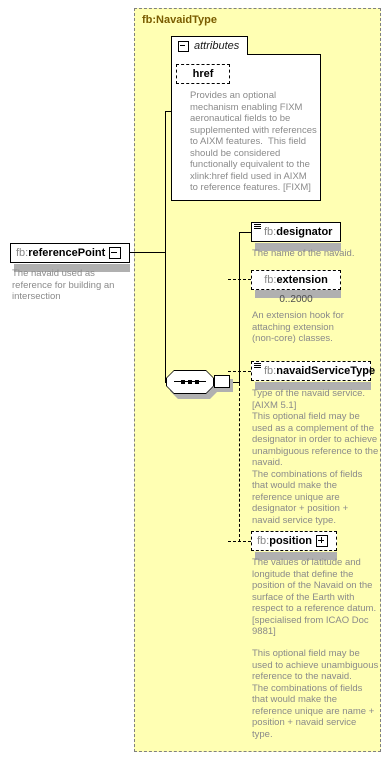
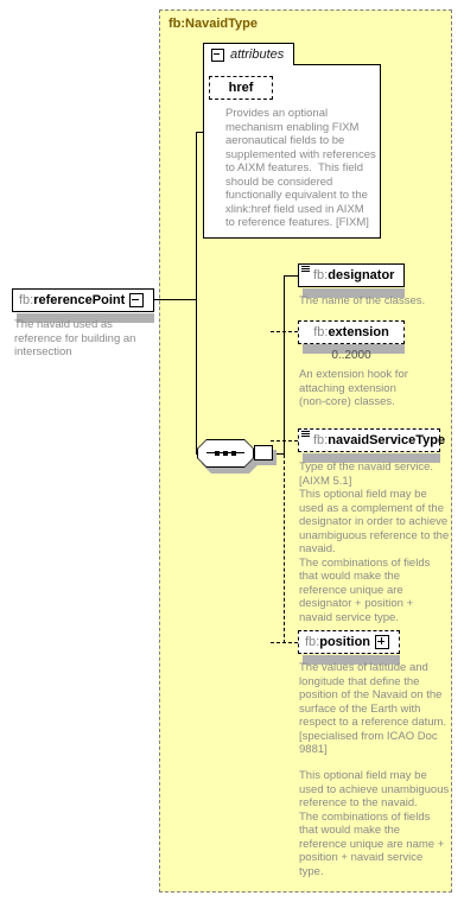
  fb:NavaidType
  fb:
  referencePoint
  The navaid used as
  reference for building an
  intersection
  attributes
  href
  Provides an optional
  mechanism enabling FIXM
  aeronautical fields to be
  supplemented with references
  to AIXM features. This field
  should be considered
  functionally equivalent to the
  xlink:href field used in AIXM
  to reference features. [FIXM]
  fb:
  designator
- The name of the navaid.
+ The name of the classes.
  fb:
  extension
  0..2000
  An extension hook for
  attaching extension
  (non-core) classes.
  fb:
  navaidServiceType
  Type of the navaid service.
  [AIXM 5.1]
  This optional field may be
  used as a complement of the
  designator in order to achieve
  unambiguous reference to the
  navaid.
  The combinations of fields
  that would make the
  reference unique are
  designator + position +
  navaid service type.
  fb:
  position
  The values of latitude and
  longitude that define the
  position of the Navaid on the
  surface of the Earth with
  respect to a reference datum.
  [specialised from ICAO Doc
  9881]
  This optional field may be
  used to achieve unambiguous
  reference to the navaid.
  The combinations of fields
  that would make the
  reference unique are name +
  position + navaid service
  type.
